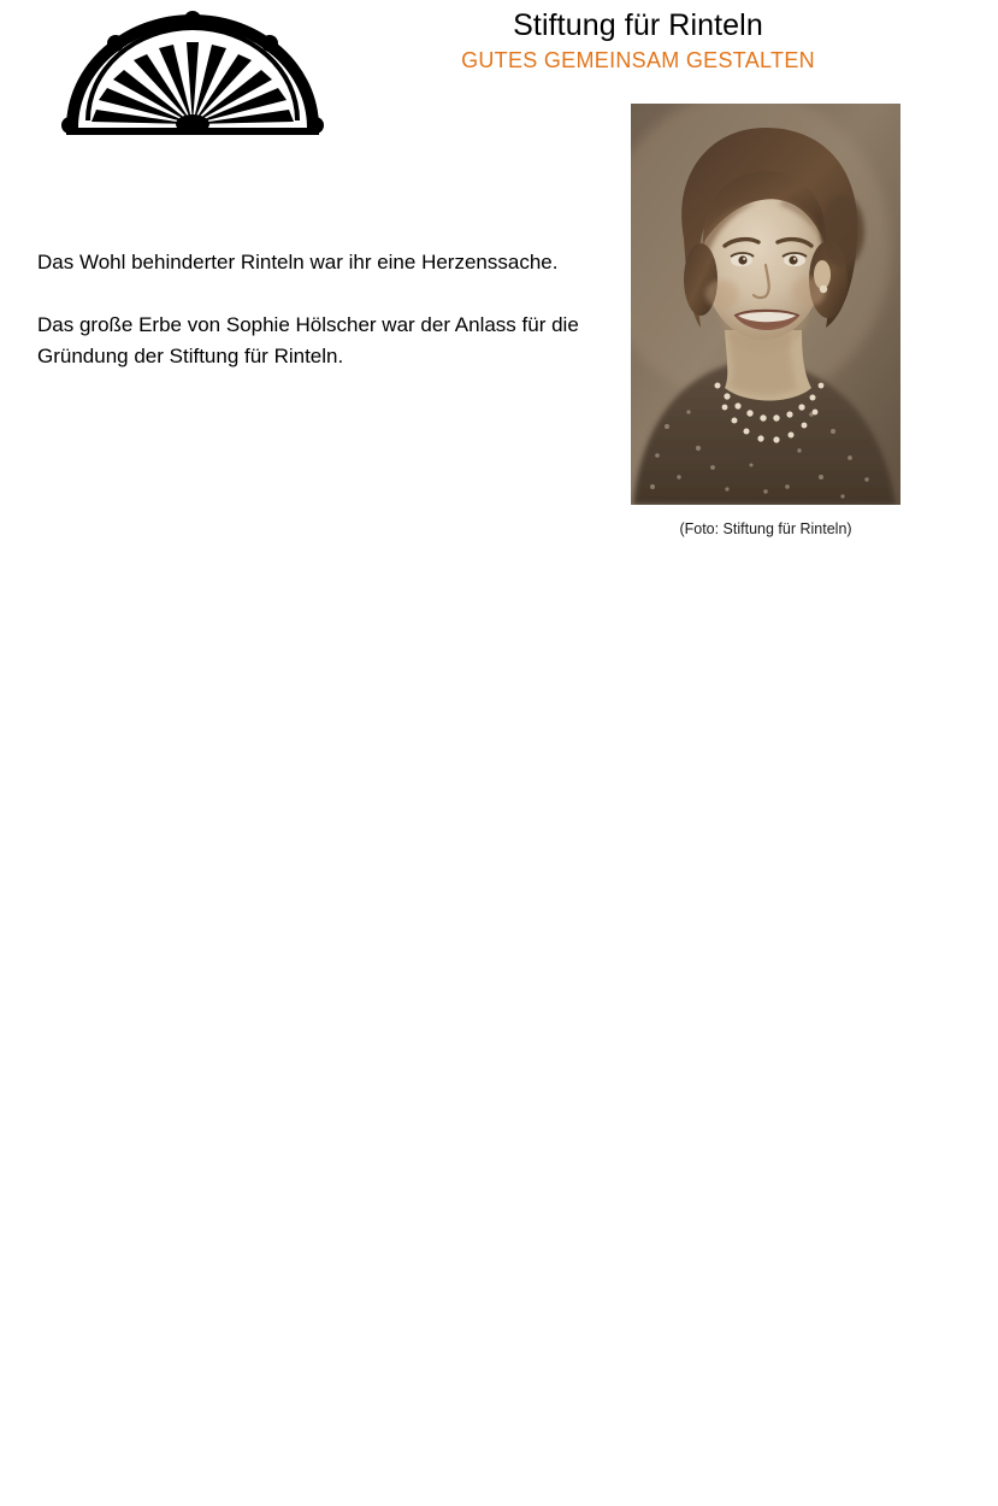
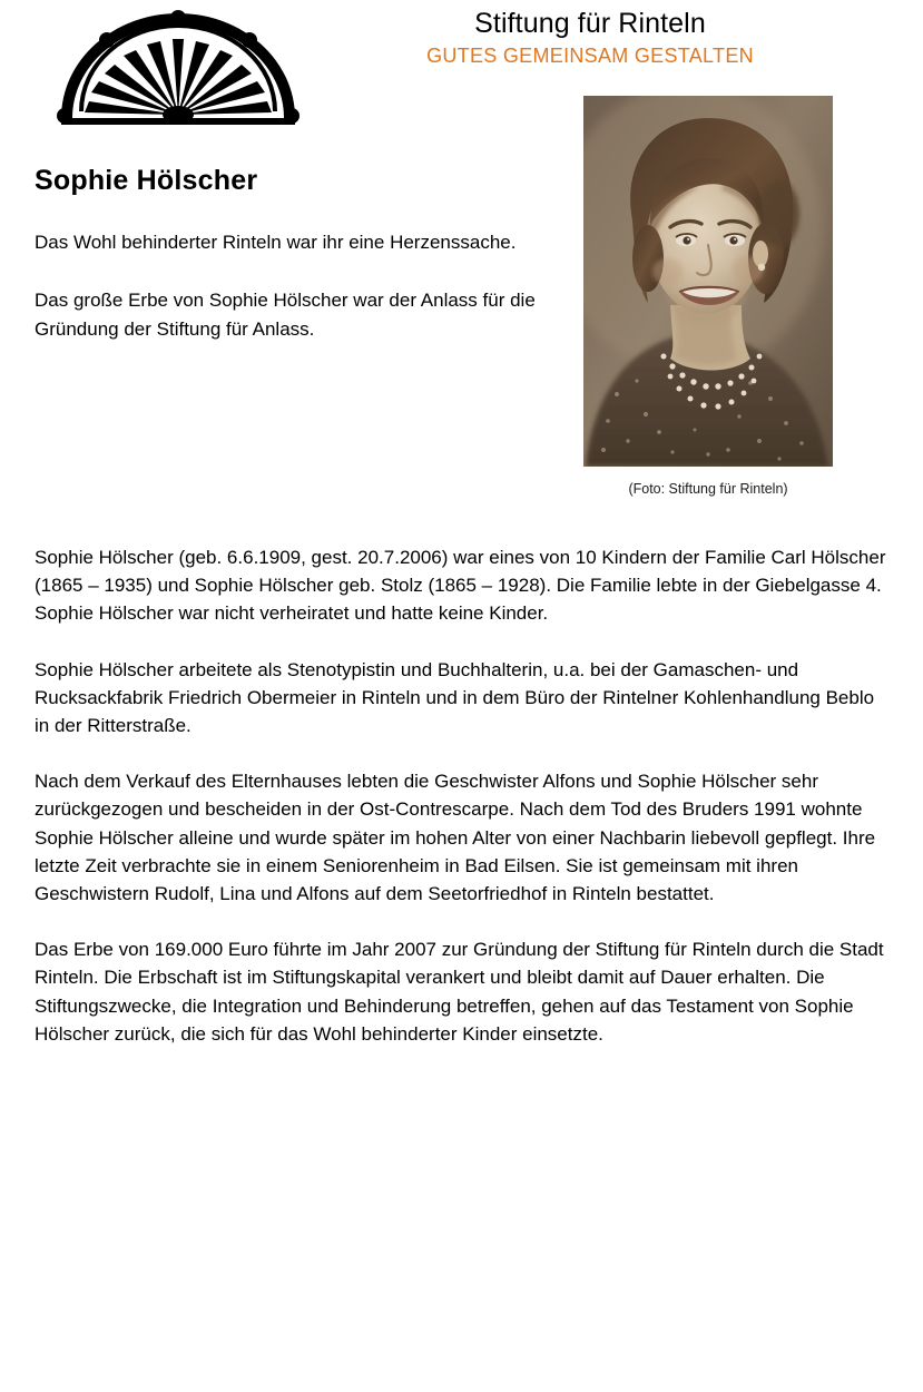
  Stiftung für Rinteln
  GUTES GEMEINSAM GESTALTEN
+ Sophie Hölscher
  Das Wohl behinderter Rinteln war ihr eine Herzenssache.
- Das große Erbe von Sophie Hölscher war der Anlass für die Gründung der Stiftung für Rinteln.
+ Das große Erbe von Sophie Hölscher war der Anlass für die Gründung der Stiftung für Anlass.
  (Foto: Stiftung für Rinteln)
+ Sophie Hölscher (geb. 6.6.1909, gest. 20.7.2006) war eines von 10 Kindern der Familie Carl Hölscher (1865 – 1935) und Sophie Hölscher geb. Stolz (1865 – 1928). Die Familie lebte in der Giebelgasse 4. Sophie Hölscher war nicht verheiratet und hatte keine Kinder.
+ Sophie Hölscher arbeitete als Stenotypistin und Buchhalterin, u.a. bei der Gamaschen- und Rucksackfabrik Friedrich Obermeier in Rinteln und in dem Büro der Rintelner Kohlenhandlung Beblo in der Ritterstraße.
+ Nach dem Verkauf des Elternhauses lebten die Geschwister Alfons und Sophie Hölscher sehr zurückgezogen und bescheiden in der Ost-Contrescarpe. Nach dem Tod des Bruders 1991 wohnte Sophie Hölscher alleine und wurde später im hohen Alter von einer Nachbarin liebevoll gepflegt. Ihre letzte Zeit verbrachte sie in einem Seniorenheim in Bad Eilsen. Sie ist gemeinsam mit ihren Geschwistern Rudolf, Lina und Alfons auf dem Seetorfriedhof in Rinteln bestattet.
+ Das Erbe von 169.000 Euro führte im Jahr 2007 zur Gründung der Stiftung für Rinteln durch die Stadt Rinteln. Die Erbschaft ist im Stiftungskapital verankert und bleibt damit auf Dauer erhalten. Die Stiftungszwecke, die Integration und Behinderung betreffen, gehen auf das Testament von Sophie Hölscher zurück, die sich für das Wohl behinderter Kinder einsetzte.
